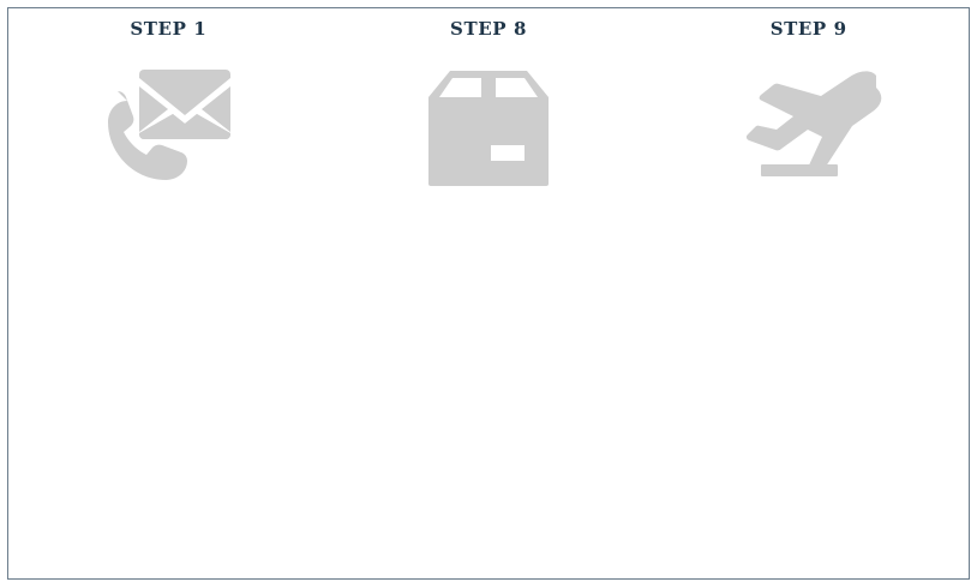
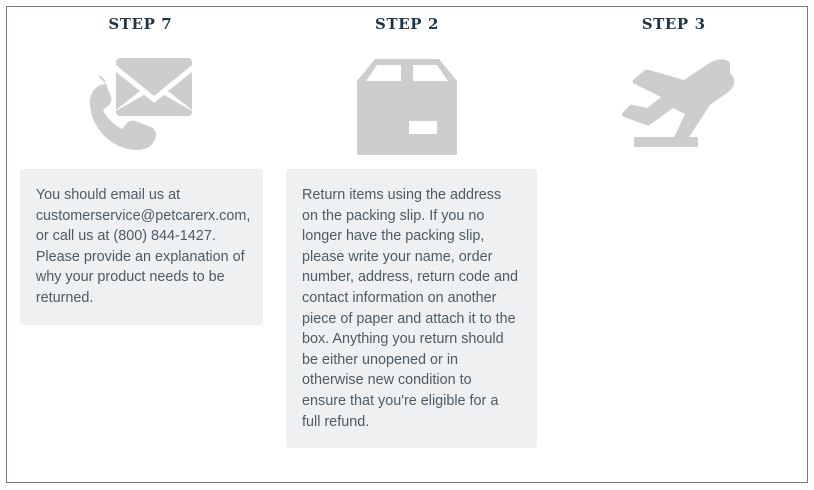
- STEP 1
+ STEP 7
+ You should email us at customerservice@petcarerx.com, or call us at (800) 844-1427. Please provide an explanation of why your product needs to be returned.
- STEP 8
+ STEP 2
+ Return items using the address on the packing slip. If you no longer have the packing slip, please write your name, order number, address, return code and contact information on another piece of paper and attach it to the box. Anything you return should be either unopened or in otherwise new condition to ensure that you're eligible for a full refund.
- STEP 9
+ STEP 3
